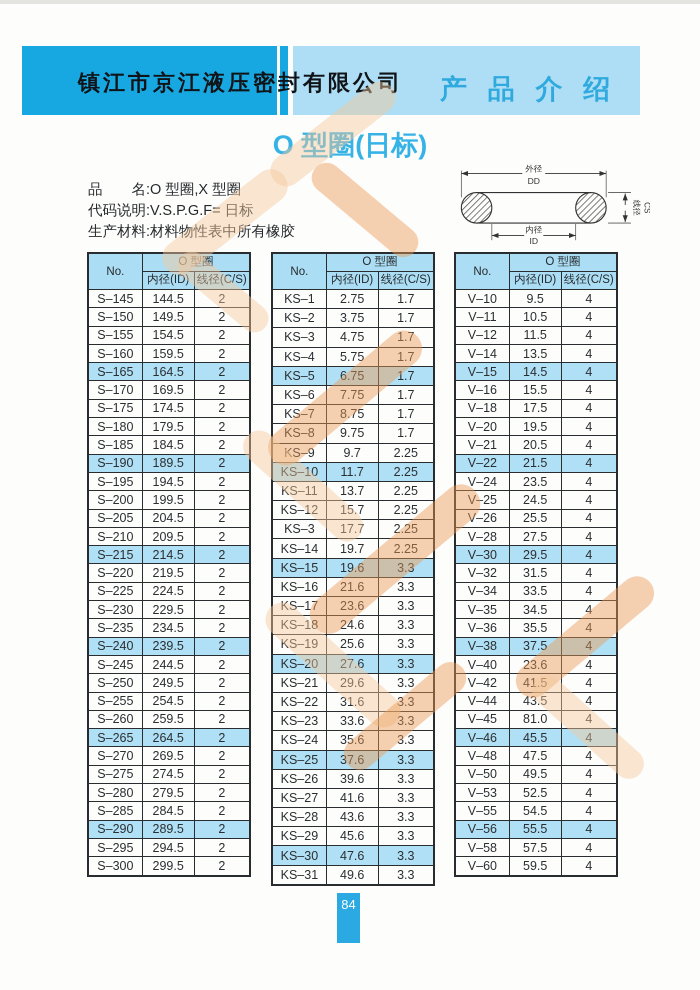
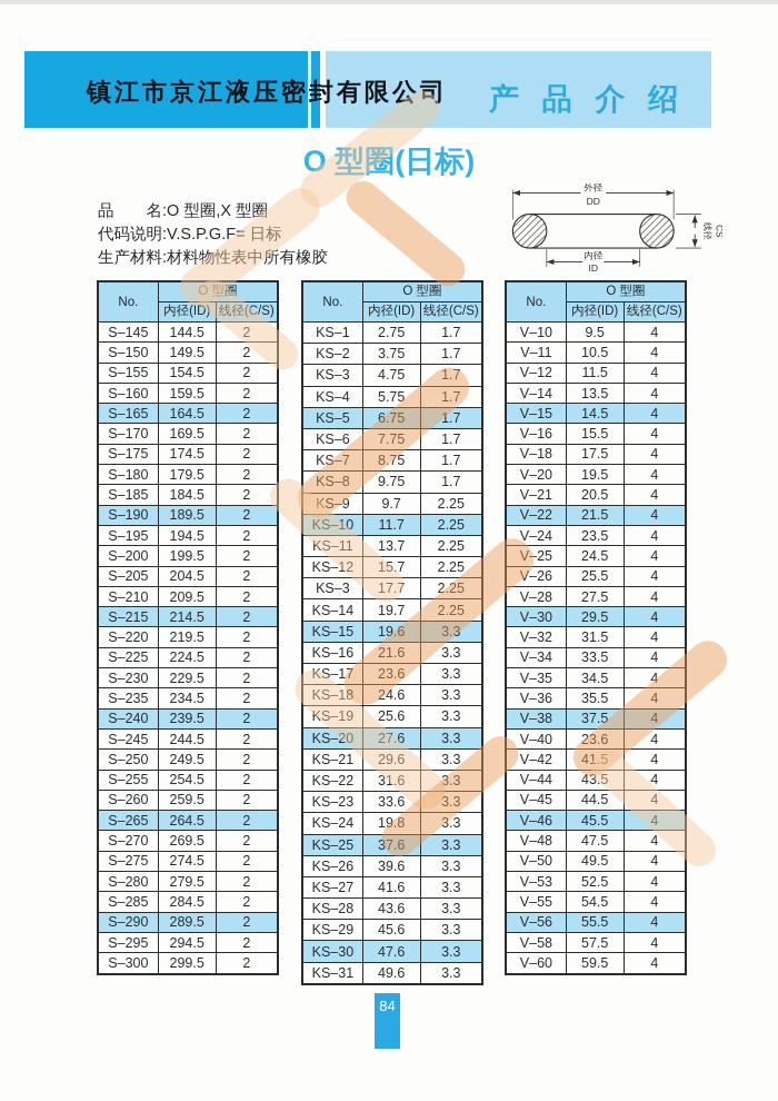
  镇江市京江液压密封有限公司
  产 品 介 绍
  O 型圈(日标)
  品 名:O 型圈,X 型圈
  代码说明:V.S.P.G.F= 日标
  生产材料:材料物性表中所有橡胶
  外径
  DD
  内径
  ID
  No.	O 型圈
  内径(ID)	线径(C/S)
  S–145	144.5	2
  S–150	149.5	2
  S–155	154.5	2
  S–160	159.5	2
  S–165	164.5	2
  S–170	169.5	2
  S–175	174.5	2
  S–180	179.5	2
  S–185	184.5	2
  S–190	189.5	2
  S–195	194.5	2
  S–200	199.5	2
  S–205	204.5	2
  S–210	209.5	2
  S–215	214.5	2
  S–220	219.5	2
  S–225	224.5	2
  S–230	229.5	2
  S–235	234.5	2
  S–240	239.5	2
  S–245	244.5	2
  S–250	249.5	2
  S–255	254.5	2
  S–260	259.5	2
  S–265	264.5	2
  S–270	269.5	2
  S–275	274.5	2
  S–280	279.5	2
  S–285	284.5	2
  S–290	289.5	2
  S–295	294.5	2
  S–300	299.5	2
  No.	O 型圈
  内径(ID)	线径(C/S)
  KS–1	2.75	1.7
  KS–2	3.75	1.7
  KS–3	4.75	1.7
  KS–4	5.75	1.7
  KS–5	6.75	1.7
  KS–6	7.75	1.7
  KS–7	8.75	1.7
  KS–8	9.75	1.7
  KS–9	9.7	2.25
  KS–10	11.7	2.25
  KS–11	13.7	2.25
  KS–12	15.7	2.25
  KS–3	17.7	2.25
  KS–14	19.7	2.25
  KS–15	19.6	3.3
  KS–16	21.6	3.3
  KS–17	23.6	3.3
  KS–18	24.6	3.3
  KS–19	25.6	3.3
  KS–20	27.6	3.3
  KS–21	29.6	3.3
  KS–22	31.6	3.3
  KS–23	33.6	3.3
- KS–24	35.6	3.3
+ KS–24	19.8	3.3
  KS–25	37.6	3.3
  KS–26	39.6	3.3
  KS–27	41.6	3.3
  KS–28	43.6	3.3
  KS–29	45.6	3.3
  KS–30	47.6	3.3
  KS–31	49.6	3.3
  No.	O 型圈
  内径(ID)	线径(C/S)
  V–10	9.5	4
  V–11	10.5	4
  V–12	11.5	4
  V–14	13.5	4
  V–15	14.5	4
  V–16	15.5	4
  V–18	17.5	4
  V–20	19.5	4
  V–21	20.5	4
  V–22	21.5	4
  V–24	23.5	4
  V–25	24.5	4
  V–26	25.5	4
  V–28	27.5	4
  V–30	29.5	4
  V–32	31.5	4
  V–34	33.5	4
  V–35	34.5	4
  V–36	35.5	4
  V–38	37.5	4
  V–40	23.6	4
  V–42	41.5	4
  V–44	43.5	4
- V–45	81.0	4
+ V–45	44.5	4
  V–46	45.5	4
  V–48	47.5	4
  V–50	49.5	4
  V–53	52.5	4
  V–55	54.5	4
  V–56	55.5	4
  V–58	57.5	4
  V–60	59.5	4
  84
